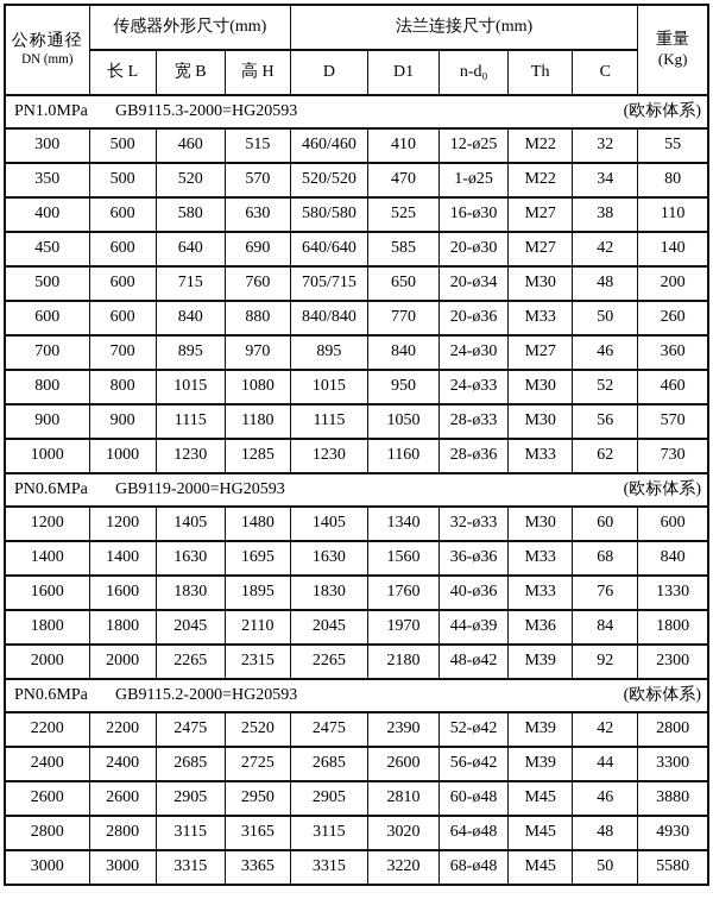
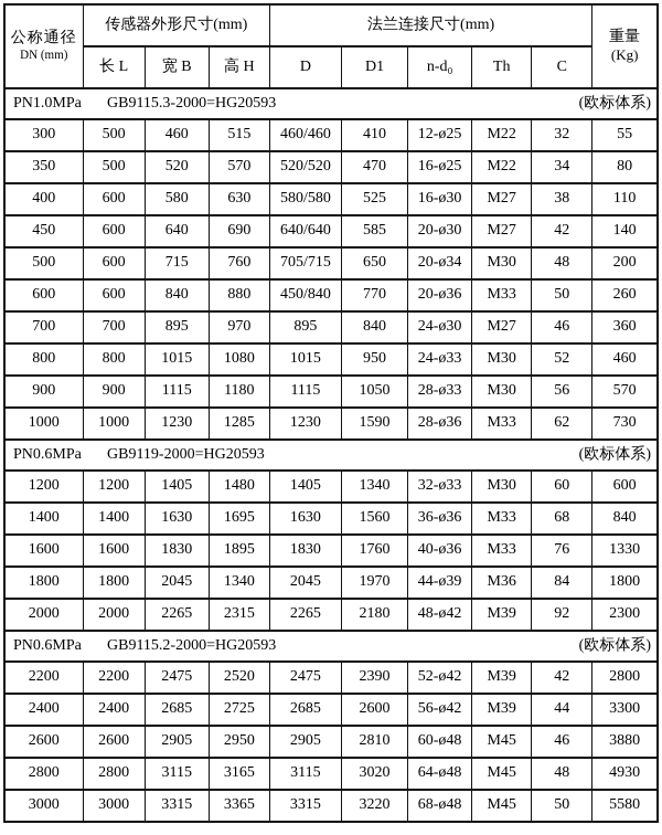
  公称通径 DN (mm)	传感器外形尺寸(mm)	法兰连接尺寸(mm)	重量 (Kg)
  长 L	宽 B	高 H	D	D1	n-d₀	Th	C
  PN1.0MPa GB9115.3-2000=HG20593 (欧标体系)
  300	500	460	515	460/460	410	12-ø25	M22	32	55
- 350	500	520	570	520/520	470	1-ø25	M22	34	80
+ 350	500	520	570	520/520	470	16-ø25	M22	34	80
  400	600	580	630	580/580	525	16-ø30	M27	38	110
  450	600	640	690	640/640	585	20-ø30	M27	42	140
  500	600	715	760	705/715	650	20-ø34	M30	48	200
- 600	600	840	880	840/840	770	20-ø36	M33	50	260
+ 600	600	840	880	450/840	770	20-ø36	M33	50	260
  700	700	895	970	895	840	24-ø30	M27	46	360
  800	800	1015	1080	1015	950	24-ø33	M30	52	460
  900	900	1115	1180	1115	1050	28-ø33	M30	56	570
- 1000	1000	1230	1285	1230	1160	28-ø36	M33	62	730
+ 1000	1000	1230	1285	1230	1590	28-ø36	M33	62	730
  PN0.6MPa GB9119-2000=HG20593 (欧标体系)
  1200	1200	1405	1480	1405	1340	32-ø33	M30	60	600
  1400	1400	1630	1695	1630	1560	36-ø36	M33	68	840
  1600	1600	1830	1895	1830	1760	40-ø36	M33	76	1330
- 1800	1800	2045	2110	2045	1970	44-ø39	M36	84	1800
+ 1800	1800	2045	1340	2045	1970	44-ø39	M36	84	1800
  2000	2000	2265	2315	2265	2180	48-ø42	M39	92	2300
  PN0.6MPa GB9115.2-2000=HG20593 (欧标体系)
  2200	2200	2475	2520	2475	2390	52-ø42	M39	42	2800
  2400	2400	2685	2725	2685	2600	56-ø42	M39	44	3300
  2600	2600	2905	2950	2905	2810	60-ø48	M45	46	3880
  2800	2800	3115	3165	3115	3020	64-ø48	M45	48	4930
  3000	3000	3315	3365	3315	3220	68-ø48	M45	50	5580
